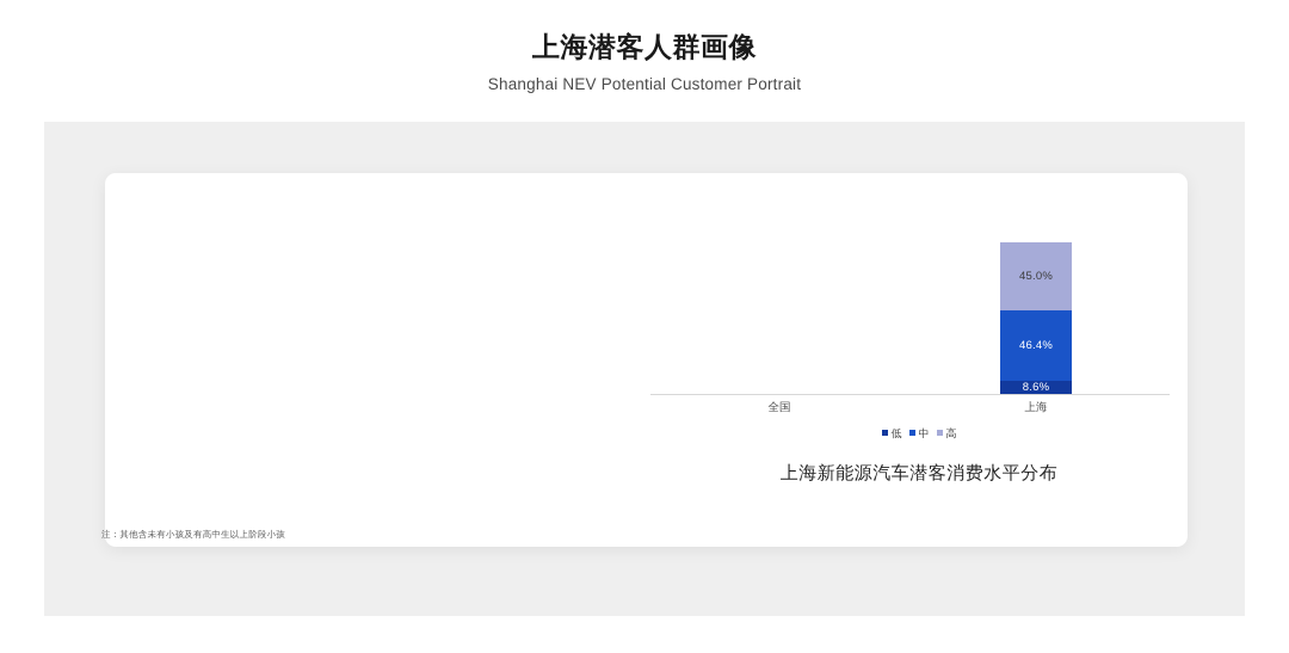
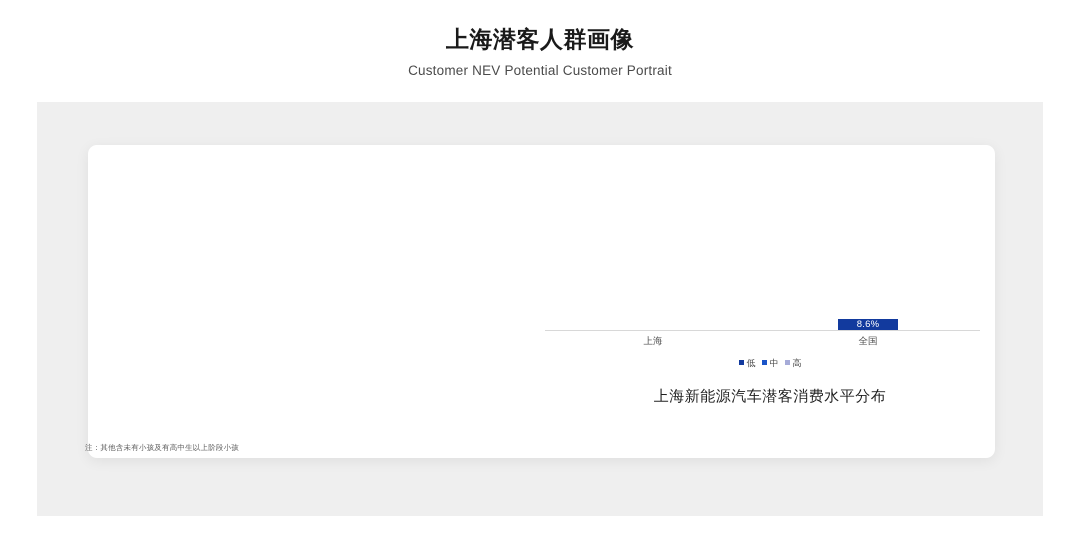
  上海潜客人群画像
- Shanghai NEV Potential Customer Portrait
+ Customer NEV Potential Customer Portrait
- 全国
+ 上海
- 45.0%
- 46.4%
  8.6%
- 上海
+ 全国
  低 中 高
  上海新能源汽车潜客消费水平分布
  注：其他含未有小孩及有高中生以上阶段小孩
